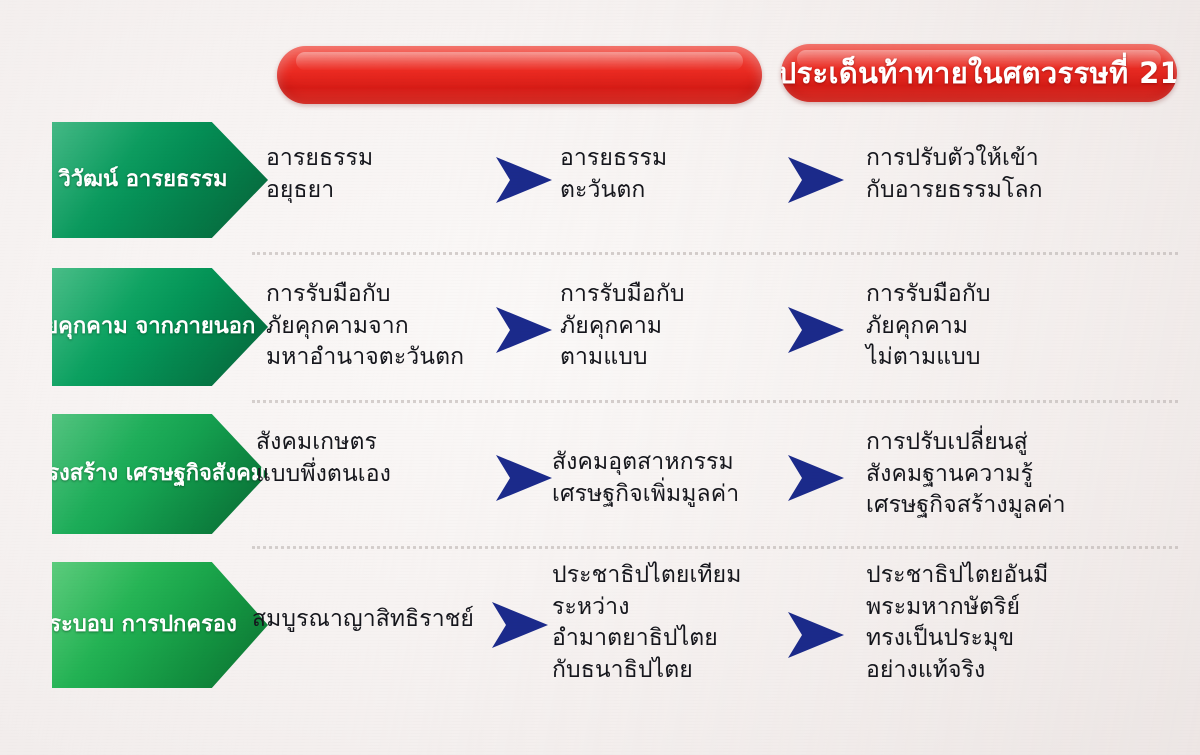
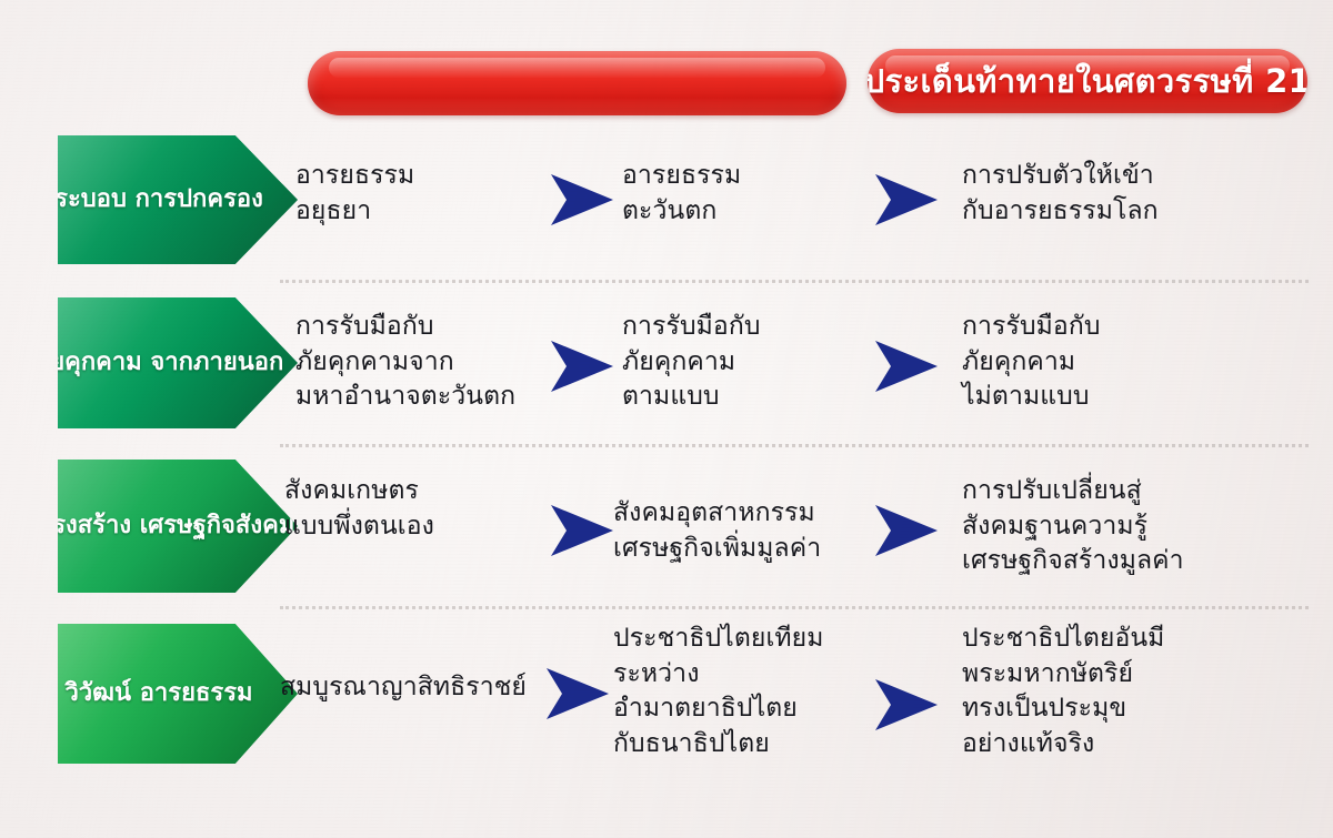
  ประเด็นท้าทายในศตวรรษที่ 21
- วิวัฒน์ อารยธรรม
+ ระบอบ การปกครอง
  อารยธรรม
  อยุธยา
  อารยธรรม
  ตะวันตก
  การปรับตัวให้เข้า
  กับอารยธรรมโลก
  คุกคาม จากภายนอก
  การรับมือกับ
  ภัยคุกคามจาก
  มหาอำนาจตะวันตก
  การรับมือกับ
  ภัยคุกคาม
  ตามแบบ
  การรับมือกับ
  ภัยคุกคาม
  ไม่ตามแบบ
  รงสร้าง เศรษฐกิจสังคม
  สังคมเกษตร
  แบบพึ่งตนเอง
  สังคมอุตสาหกรรม
  เศรษฐกิจเพิ่มมูลค่า
  การปรับเปลี่ยนสู่
  สังคมฐานความรู้
  เศรษฐกิจสร้างมูลค่า
- ระบอบ การปกครอง
+ วิวัฒน์ อารยธรรม
  สมบูรณาญาสิทธิราชย์
  ประชาธิปไตยเทียม
  ระหว่าง
  อำมาตยาธิปไตย
  กับธนาธิปไตย
  ประชาธิปไตยอันมี
  พระมหากษัตริย์
  ทรงเป็นประมุข
  อย่างแท้จริง
